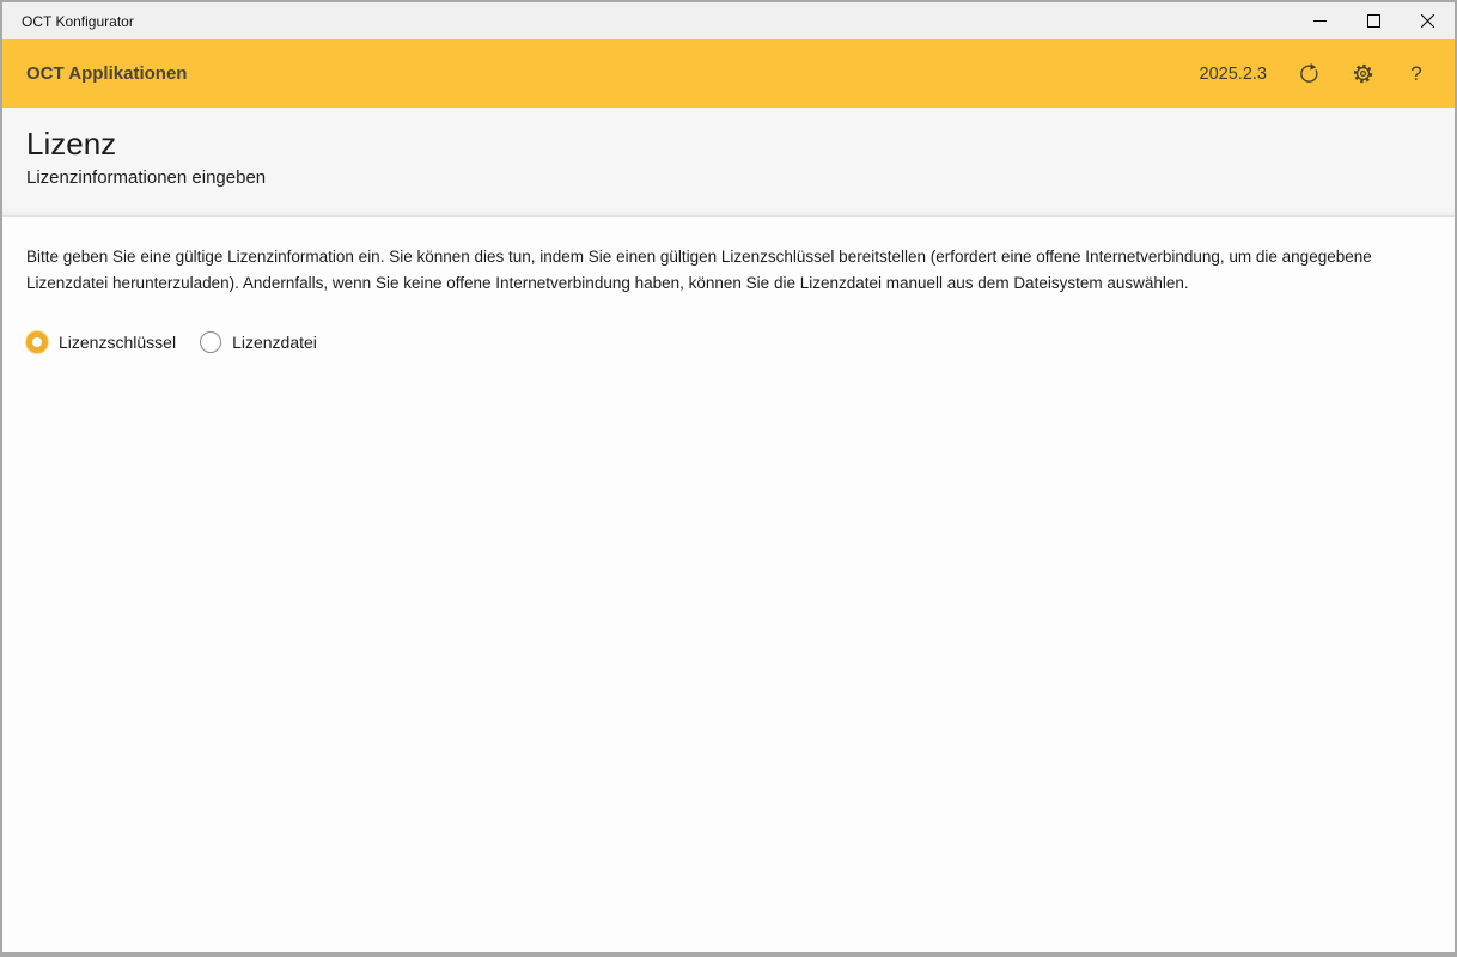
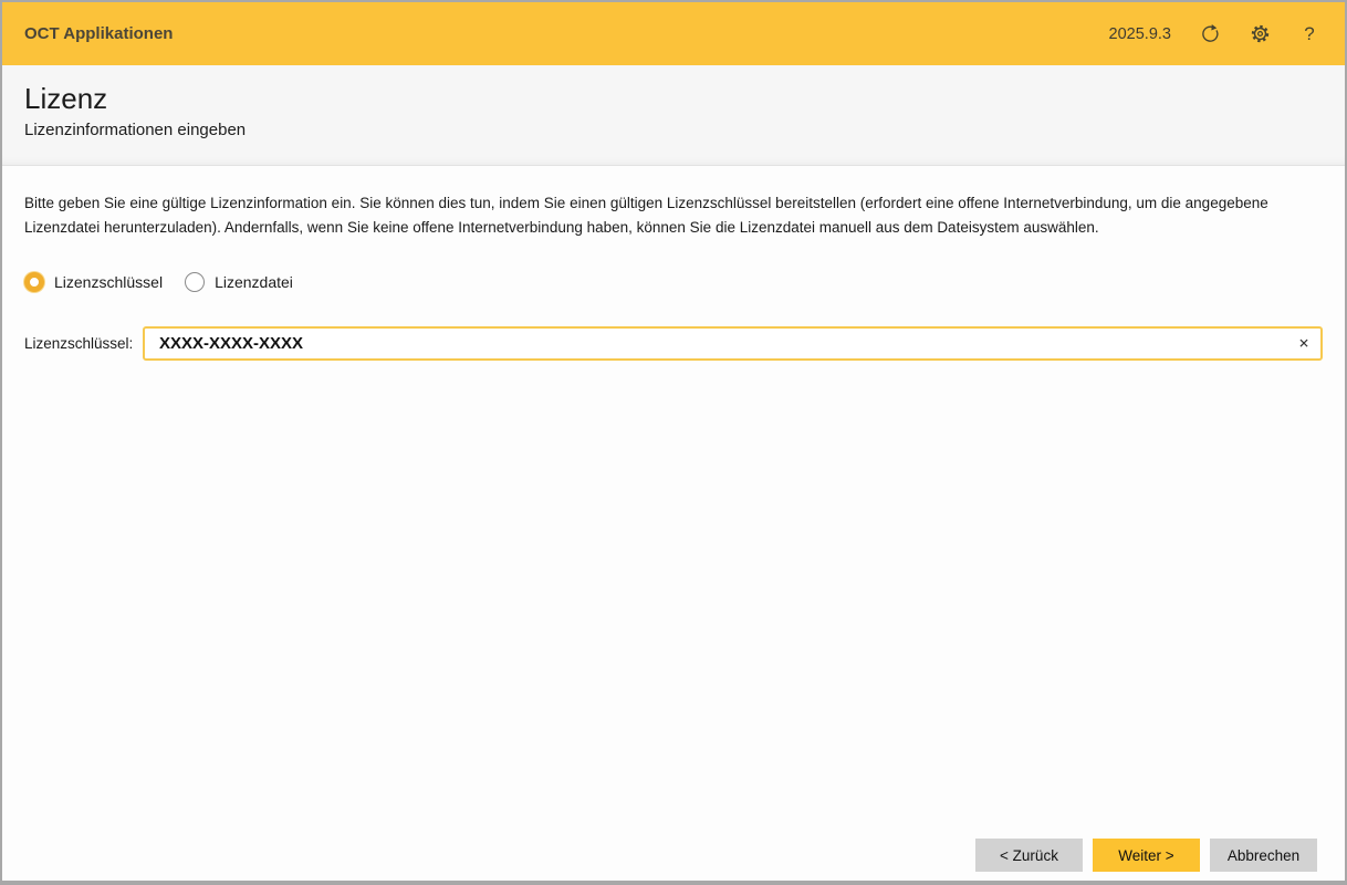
- OCT Konfigurator
  OCT Applikationen
- 2025.2.3
+ 2025.9.3
  ?
  Lizenz
  Lizenzinformationen eingeben
  Bitte geben Sie eine gültige Lizenzinformation ein. Sie können dies tun, indem Sie einen gültigen Lizenzschlüssel bereitstellen (erfordert eine offene Internetverbindung, um die angegebene Lizenzdatei herunterzuladen). Andernfalls, wenn Sie keine offene Internetverbindung haben, können Sie die Lizenzdatei manuell aus dem Dateisystem auswählen.
  Lizenzschlüssel
  Lizenzdatei
+ Lizenzschlüssel:
+ XXXX-XXXX-XXXX
+ ✕
+ < Zurück
+ Weiter >
+ Abbrechen
